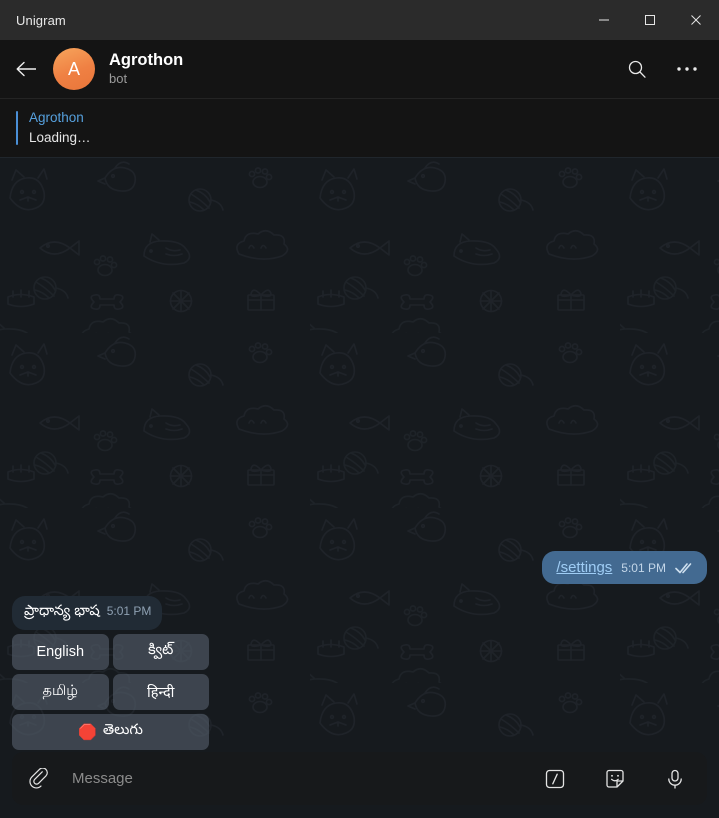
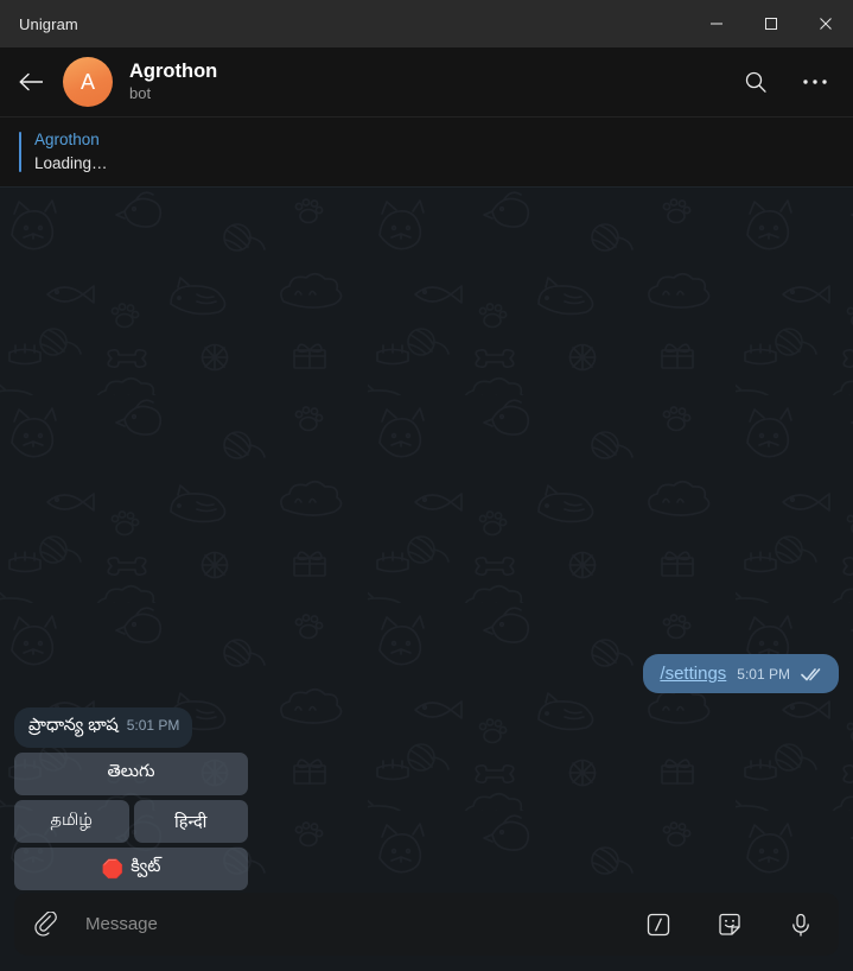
  Unigram
  A
  Agrothon
  bot
  Agrothon
  Loading…
  /settings
  5:01 PM
  ప్రాధాన్య భాష
  5:01 PM
- English
- క్విట్
+ తెలుగు
  தமிழ்
  हिन्दी
  🛑
- తెలుగు
+ క్విట్
  Message
